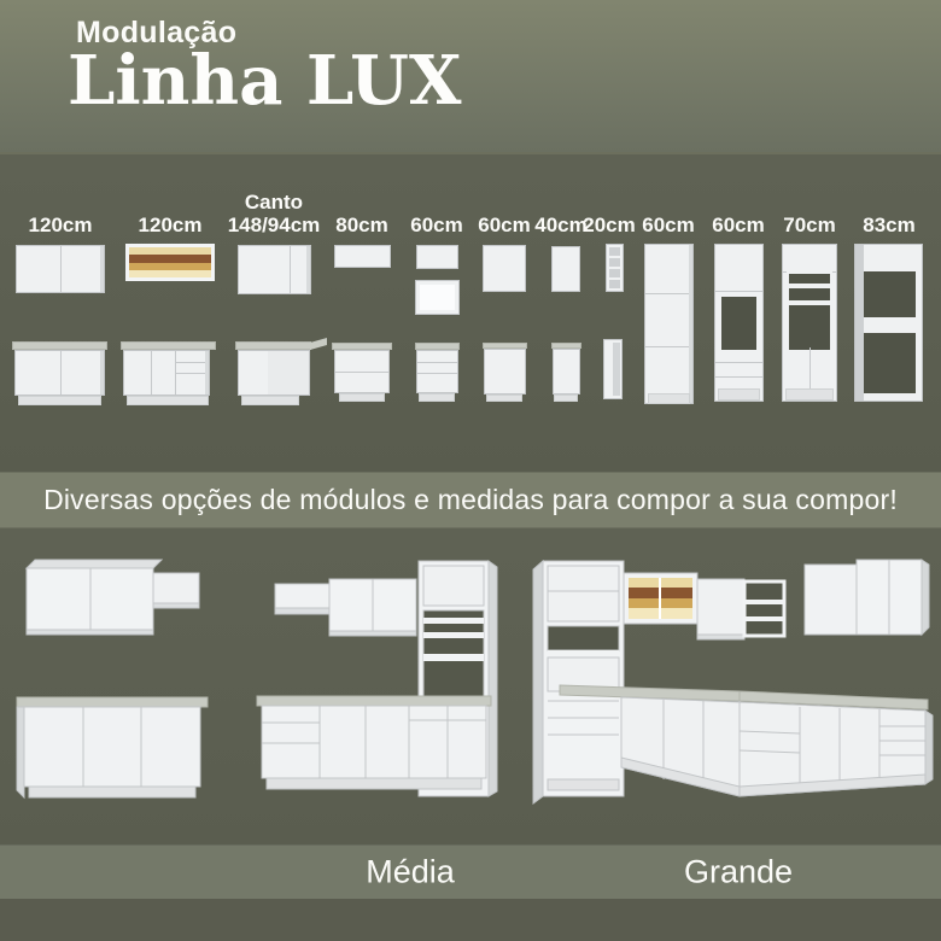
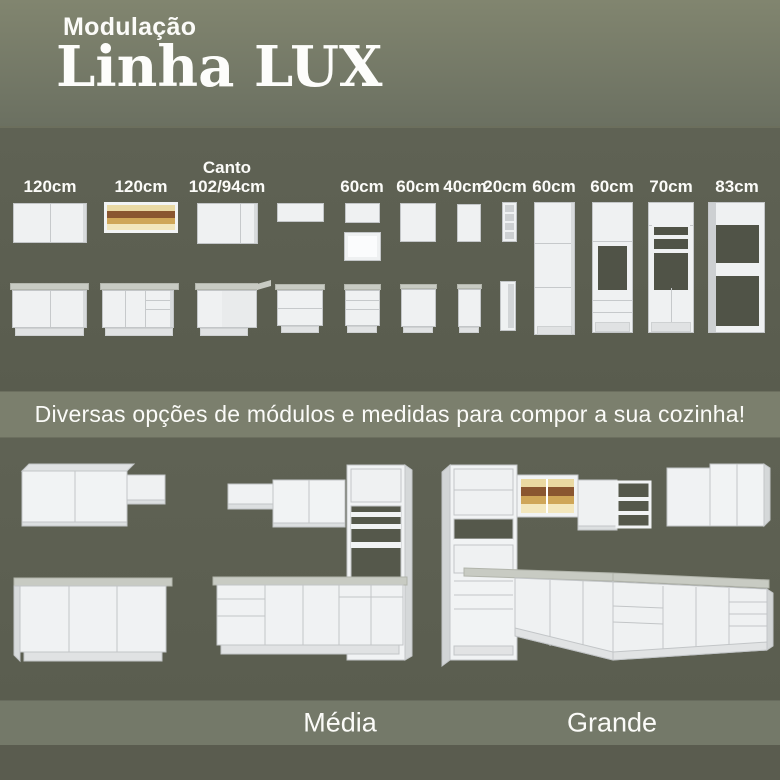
  Modulação
  Linha LUX
  120cm
  120cm
  Canto
- 148/94cm
+ 102/94cm
- 80cm
  60cm
  60cm
  40cm
  20cm
  60cm
  60cm
  70cm
  83cm
- Diversas opções de módulos e medidas para compor a sua compor!
+ Diversas opções de módulos e medidas para compor a sua cozinha!
  Média
  Grande
